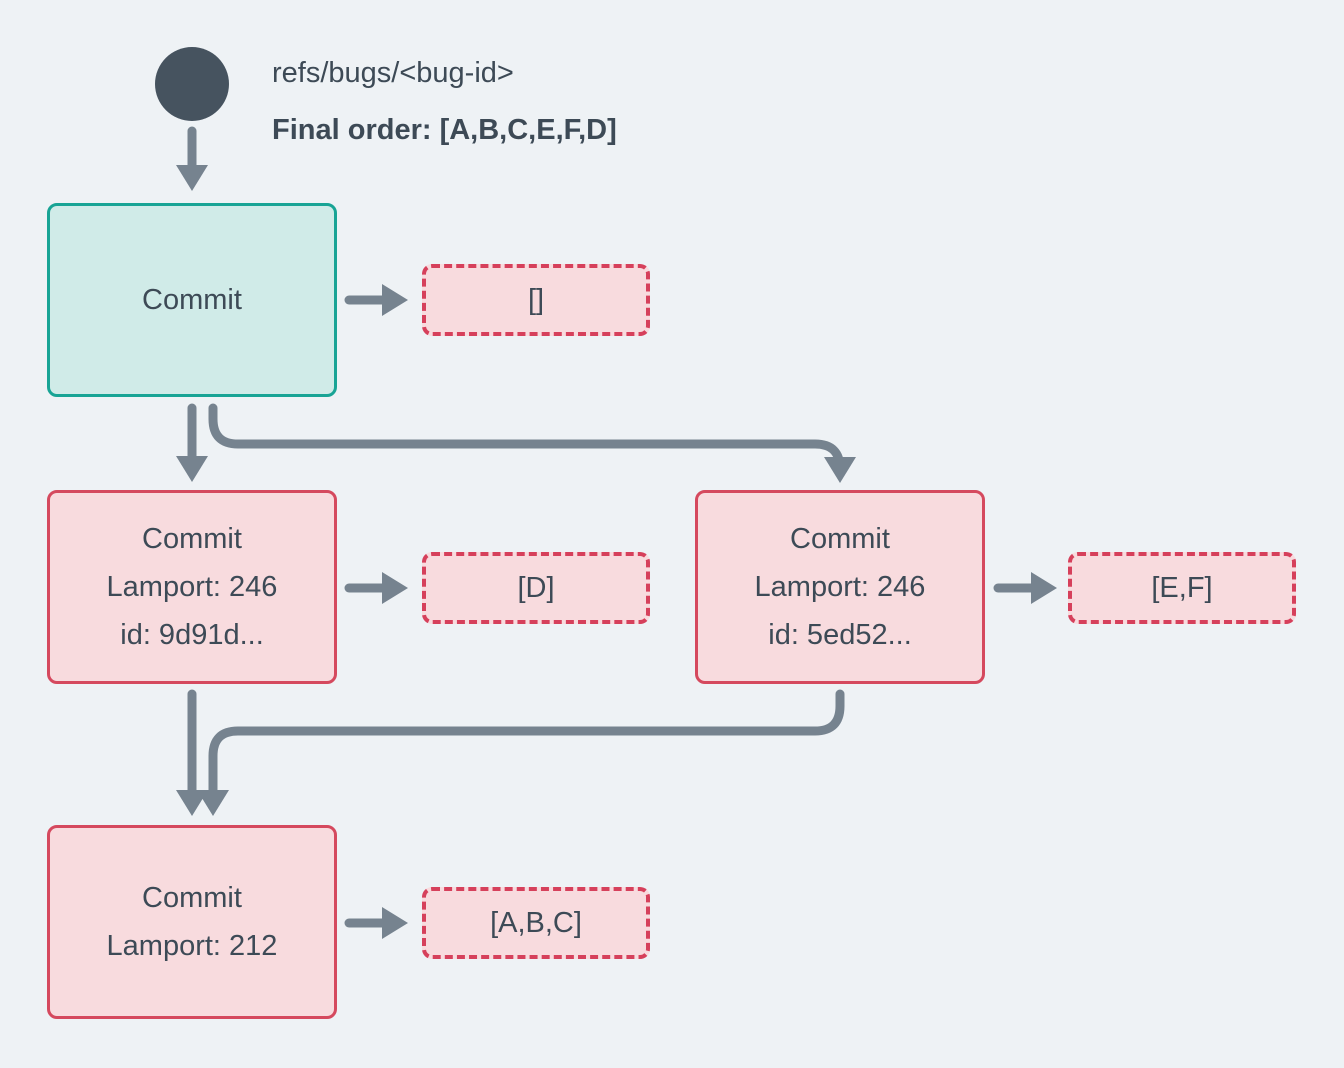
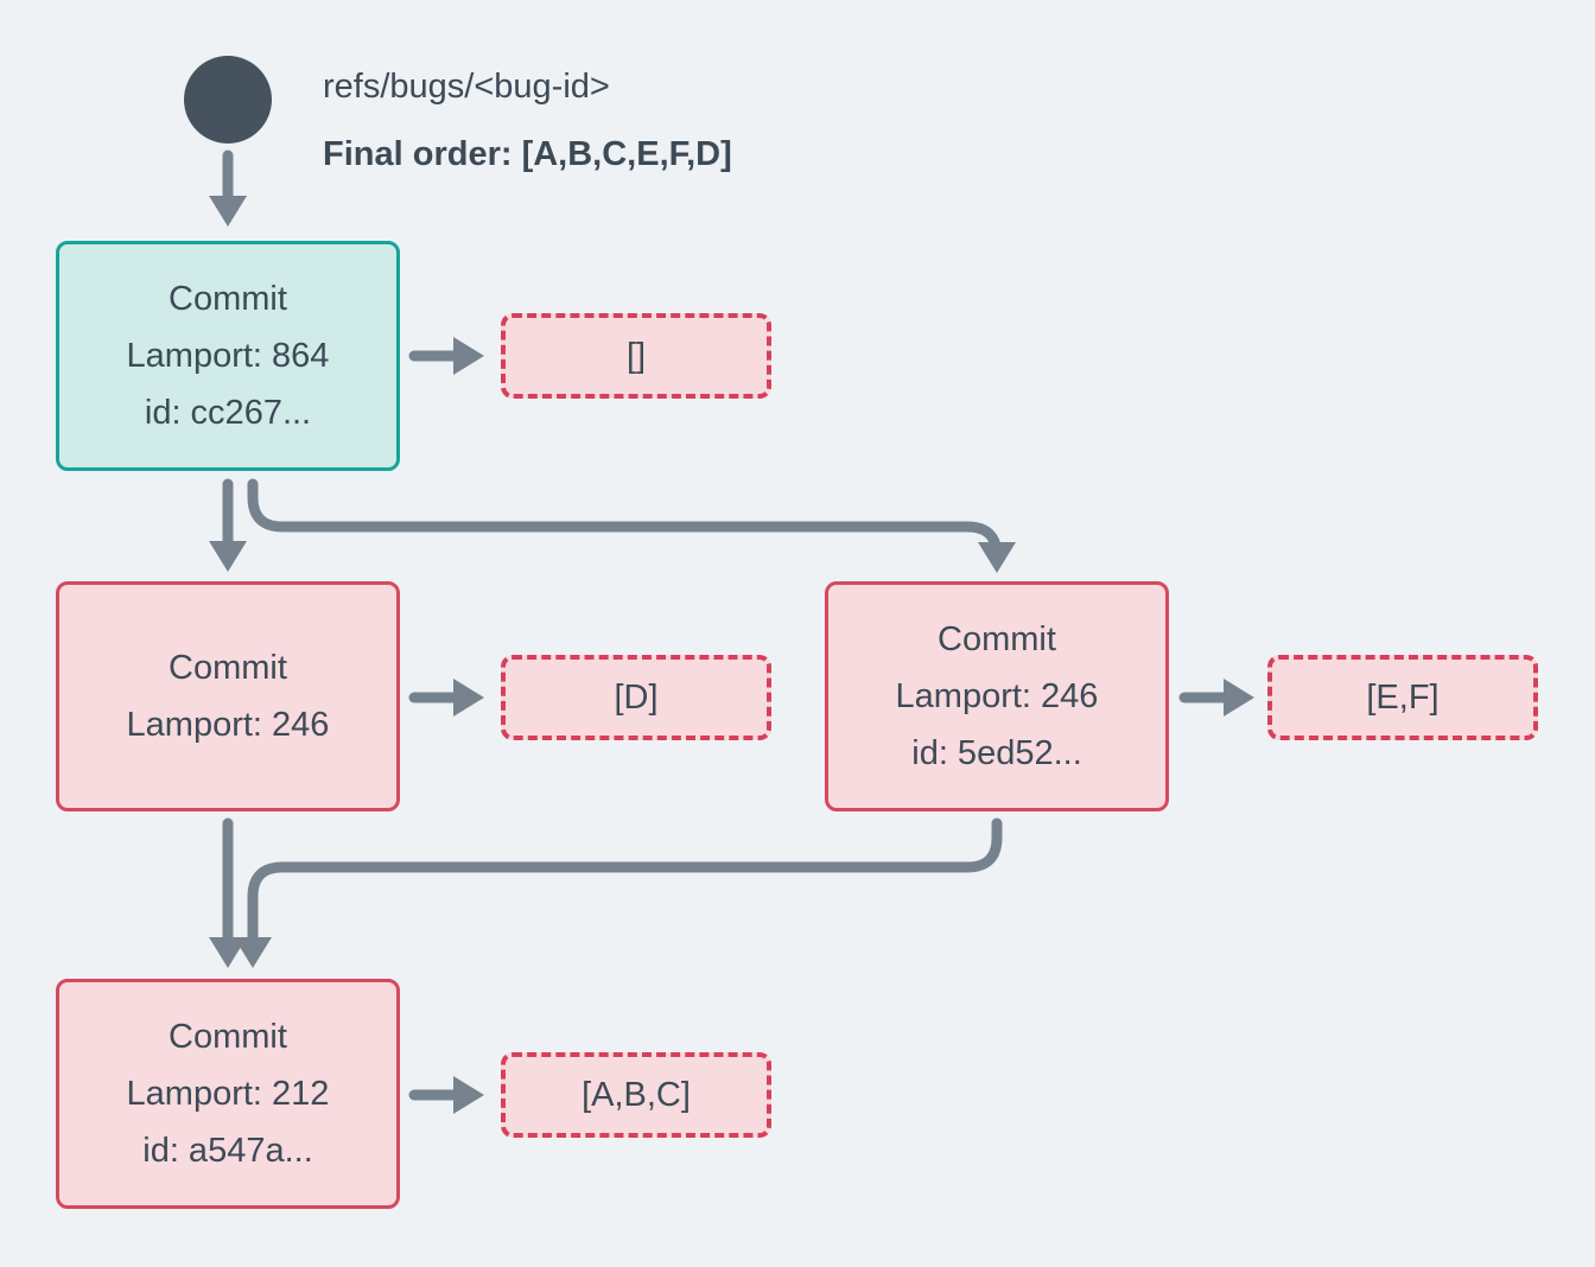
  refs/bugs/<bug-id>
  Final order: [A,B,C,E,F,D]
  Commit
+ Lamport: 864
+ id: cc267...
  []
  Commit
  Lamport: 246
- id: 9d91d...
  [D]
  Commit
  Lamport: 246
  id: 5ed52...
  [E,F]
  Commit
  Lamport: 212
+ id: a547a...
  [A,B,C]
